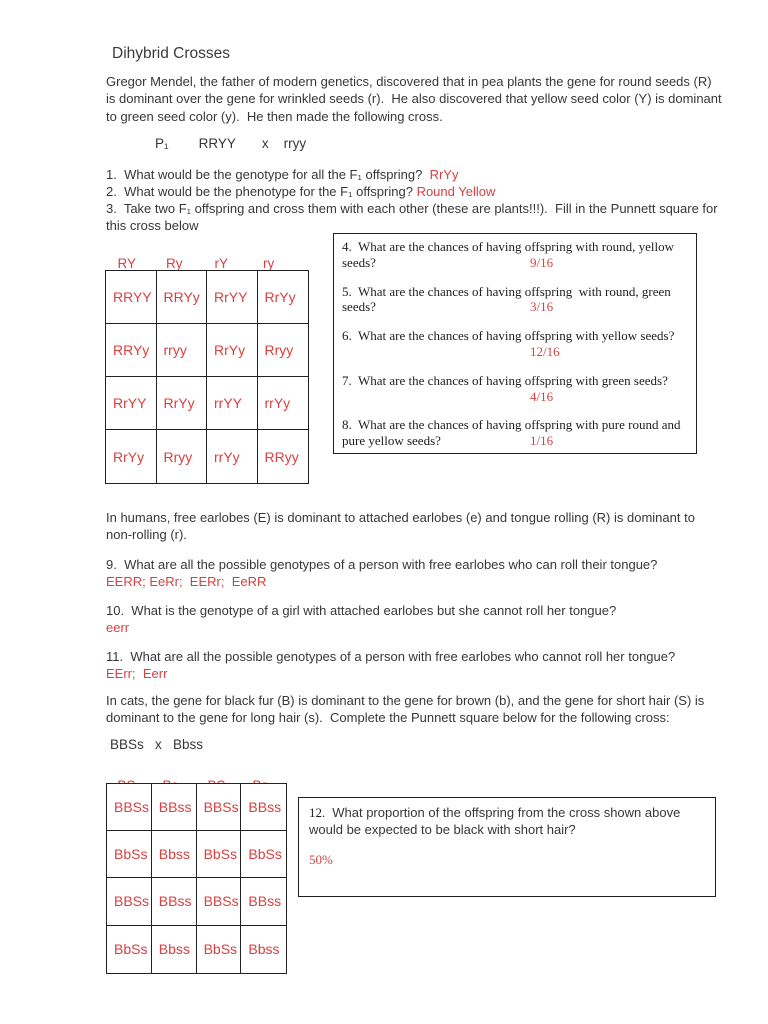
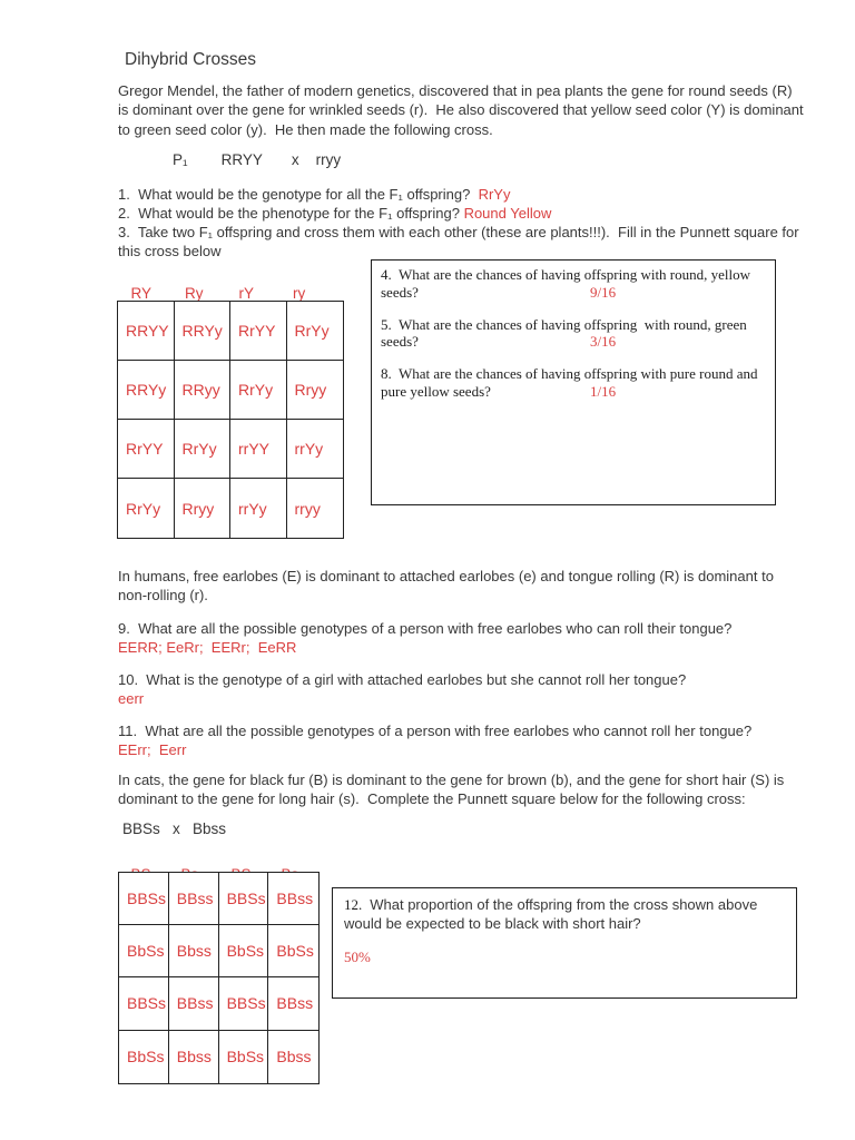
  Dihybrid Crosses
  Gregor Mendel, the father of modern genetics, discovered that in pea plants the gene for round seeds (R) is dominant over the gene for wrinkled seeds (r). He also discovered that yellow seed color (Y) is dominant to green seed color (y). He then made the following cross.
  P₁ RRYY x rryy
  1. What would be the genotype for all the F₁ offspring? RrYy
  2. What would be the phenotype for the F₁ offspring? Round Yellow
  3. Take two F₁ offspring and cross them with each other (these are plants!!!). Fill in the Punnett square for this cross below
  RY Ry rY ry
  RRYY
  RRYy
  RrYY
  RrYy
  RRYy
- rryy
+ RRyy
  RrYy
  Rryy
  RrYY
  RrYy
  rrYY
  rrYy
  RrYy
  Rryy
  rrYy
- RRyy
+ rryy
  4. What are the chances of having offspring with round, yellow
  seeds?
  9/16
  5. What are the chances of having offspring with round, green
  seeds?
  3/16
- 6. What are the chances of having offspring with yellow seeds?
- 12/16
- 7. What are the chances of having offspring with green seeds?
- 4/16
  8. What are the chances of having offspring with pure round and
  pure yellow seeds?
  1/16
  In humans, free earlobes (E) is dominant to attached earlobes (e) and tongue rolling (R) is dominant to non-rolling (r).
  9. What are all the possible genotypes of a person with free earlobes who can roll their tongue?
  EERR; EeRr; EERr; EeRR
  10. What is the genotype of a girl with attached earlobes but she cannot roll her tongue?
  eerr
  11. What are all the possible genotypes of a person with free earlobes who cannot roll her tongue?
  EErr; Eerr
  In cats, the gene for black fur (B) is dominant to the gene for brown (b), and the gene for short hair (S) is dominant to the gene for long hair (s). Complete the Punnett square below for the following cross:
  BBSs x Bbss
  BBSs
  BBss
  BBSs
  BBss
  BbSs
  Bbss
  BbSs
  BbSs
  BBSs
  BBss
  BBSs
  BBss
  BbSs
  Bbss
  BbSs
  Bbss
  12. What proportion of the offspring from the cross shown above would be expected to be black with short hair?
  50%
